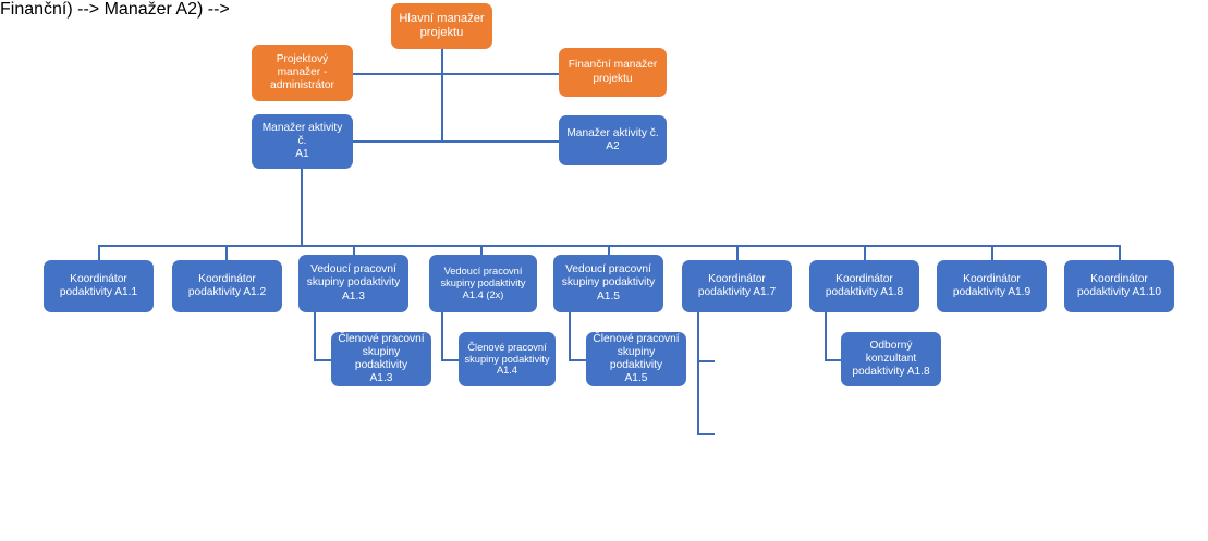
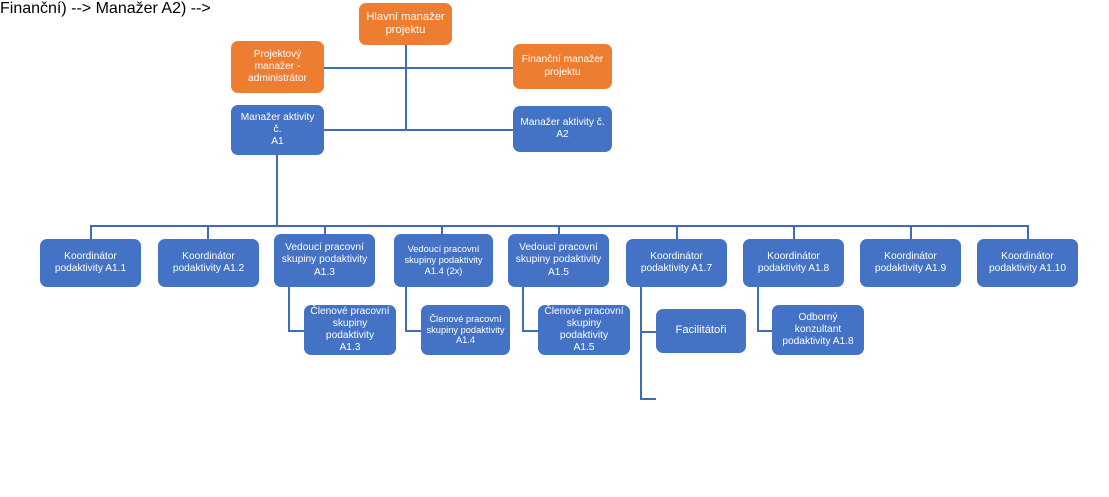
  Finanční) --> Manažer A2) -->
  Hlavní manažer
  projektu
  Projektový
  manažer -
  administrátor
  Finanční manažer
  projektu
  Manažer aktivity č.
  A1
  Manažer aktivity č.
  A2
  Koordinátor
  podaktivity A1.1
  Koordinátor
  podaktivity A1.2
  Vedoucí pracovní
  skupiny podaktivity
  A1.3
  Vedoucí pracovní
  skupiny podaktivity
  A1.4 (2x)
  Vedoucí pracovní
  skupiny podaktivity
  A1.5
  Koordinátor
  podaktivity A1.7
  Koordinátor
  podaktivity A1.8
  Koordinátor
  podaktivity A1.9
  Koordinátor
  podaktivity A1.10
  Členové pracovní
  skupiny podaktivity
  A1.3
  Členové pracovní
  skupiny podaktivity
  A1.4
  Členové pracovní
  skupiny podaktivity
  A1.5
+ Facilitátoři
  Odborný
  konzultant
  podaktivity A1.8
